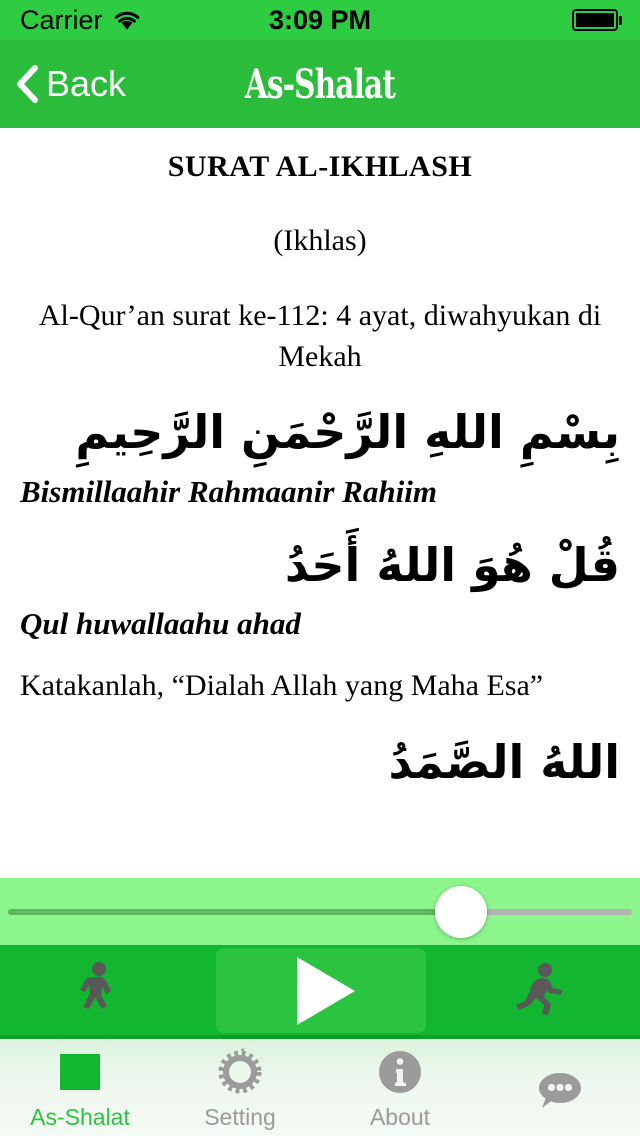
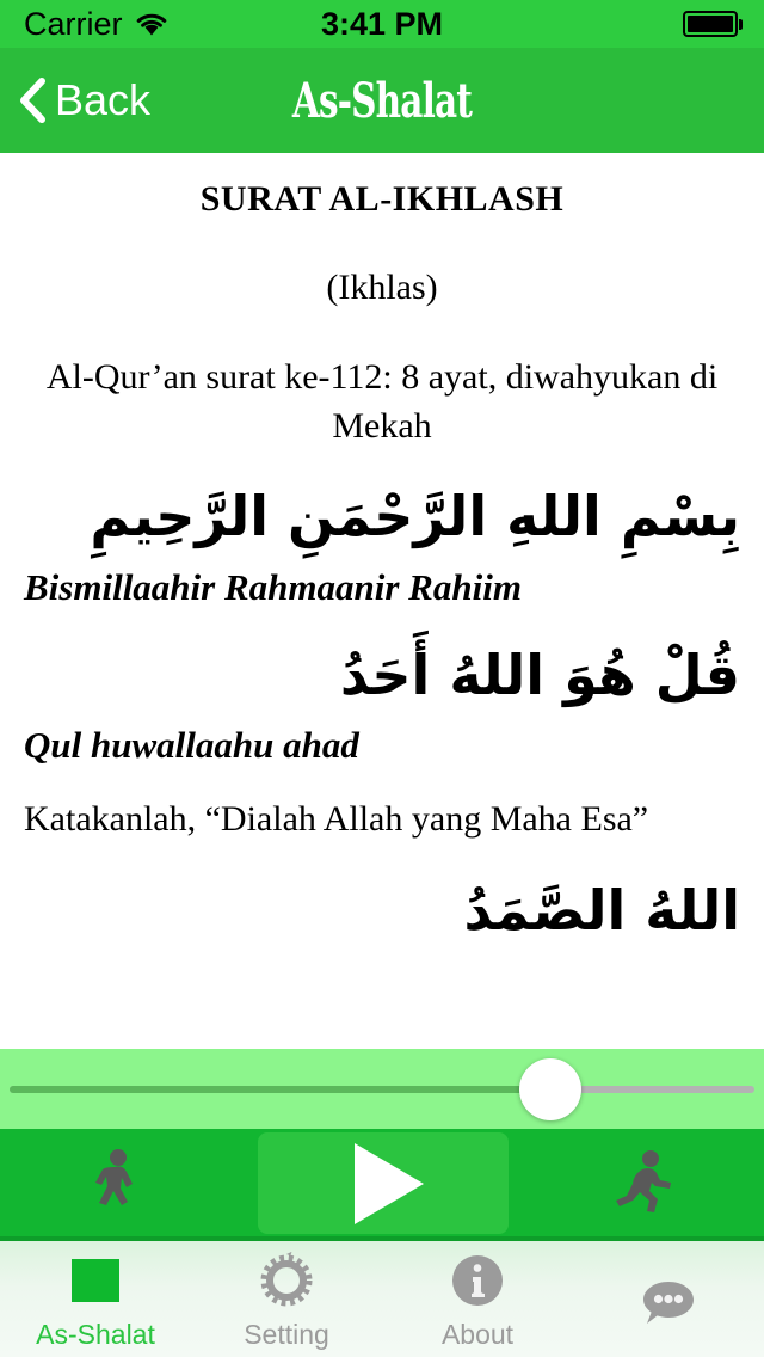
  Carrier
- 3:09 PM
+ 3:41 PM
  Back
  As-Shalat
  SURAT AL-IKHLASH
  (Ikhlas)
- Al-Qur’an surat ke-112: 4 ayat, diwahyukan di Mekah
+ Al-Qur’an surat ke-112: 8 ayat, diwahyukan di Mekah
  بِسْمِ اللهِ الرَّحْمَنِ الرَّحِيمِ
  Bismillaahir Rahmaanir Rahiim
  قُلْ هُوَ اللهُ أَحَدُ
  Qul huwallaahu ahad
  Katakanlah, “Dialah Allah yang Maha Esa”
  اللهُ الصَّمَدُ
  As-Shalat
  Setting
  About
